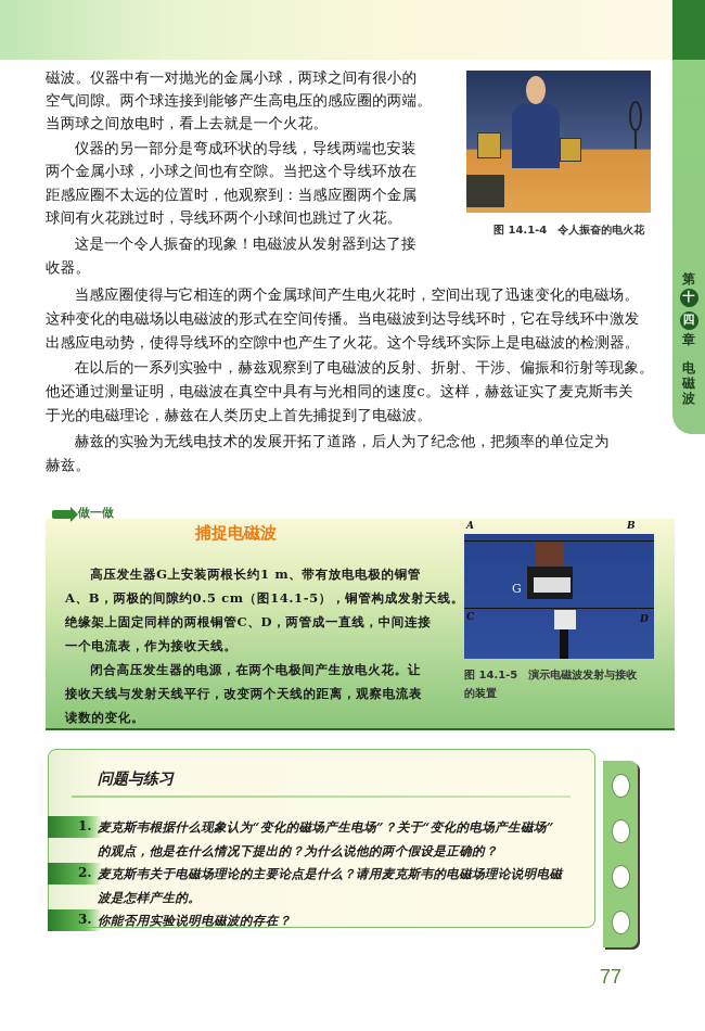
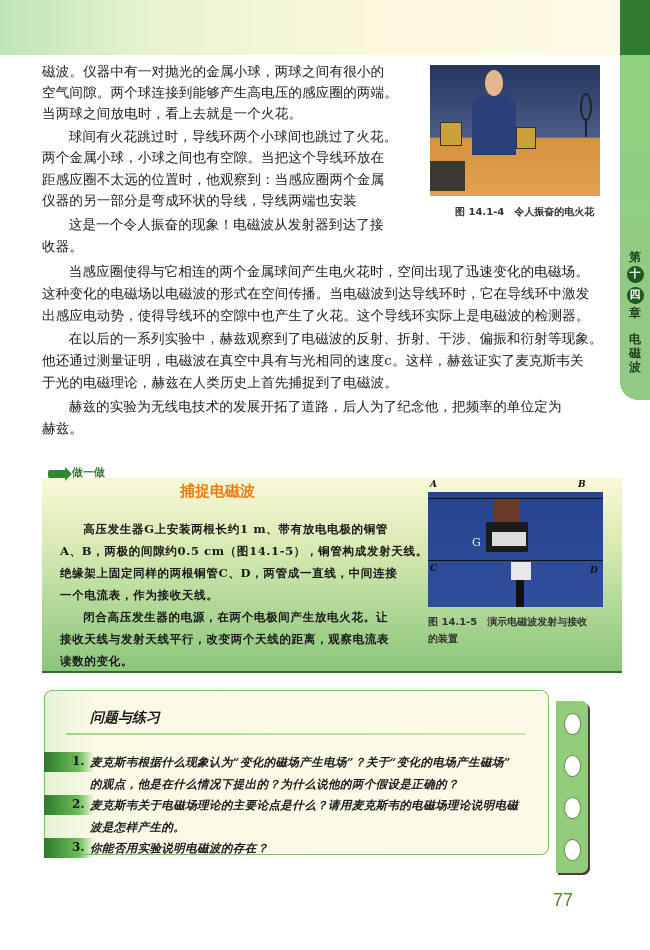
  第
  十
  四
  章
  电
  磁
  波
  磁波。仪器中有一对抛光的金属小球，两球之间有很小的
  空气间隙。两个球连接到能够产生高电压的感应圈的两端。
  当两球之间放电时，看上去就是一个火花。
- 仪器的另一部分是弯成环状的导线，导线两端也安装
+ 球间有火花跳过时，导线环两个小球间也跳过了火花。
  两个金属小球，小球之间也有空隙。当把这个导线环放在
  距感应圈不太远的位置时，他观察到：当感应圈两个金属
- 球间有火花跳过时，导线环两个小球间也跳过了火花。
+ 仪器的另一部分是弯成环状的导线，导线两端也安装
  这是一个令人振奋的现象！电磁波从发射器到达了接
  收器。
  图 14.1-4 令人振奋的电火花
  当感应圈使得与它相连的两个金属球间产生电火花时，空间出现了迅速变化的电磁场。
  这种变化的电磁场以电磁波的形式在空间传播。当电磁波到达导线环时，它在导线环中激发
  出感应电动势，使得导线环的空隙中也产生了火花。这个导线环实际上是电磁波的检测器。
  在以后的一系列实验中，赫兹观察到了电磁波的反射、折射、干涉、偏振和衍射等现象。
  他还通过测量证明，电磁波在真空中具有与光相同的速度c。这样，赫兹证实了麦克斯韦关
  于光的电磁理论，赫兹在人类历史上首先捕捉到了电磁波。
  赫兹的实验为无线电技术的发展开拓了道路，后人为了纪念他，把频率的单位定为
  赫兹。
  做一做
  捕捉电磁波
  高压发生器G上安装两根长约1 m、带有放电电极的铜管
  A、B，两极的间隙约0.5 cm（图14.1-5），铜管构成发射天线。
  绝缘架上固定同样的两根铜管C、D，两管成一直线，中间连接
  一个电流表，作为接收天线。
  闭合高压发生器的电源，在两个电极间产生放电火花。让
  接收天线与发射天线平行，改变两个天线的距离，观察电流表
  读数的变化。
  A
  B
  G
  C
  D
  图 14.1-5 演示电磁波发射与接收
  的装置
  问题与练习
  1.
  麦克斯韦根据什么现象认为“变化的磁场产生电场”？关于“变化的电场产生磁场”
  的观点，他是在什么情况下提出的？为什么说他的两个假设是正确的？
  2.
  麦克斯韦关于电磁场理论的主要论点是什么？请用麦克斯韦的电磁场理论说明电磁
  波是怎样产生的。
  3.
  你能否用实验说明电磁波的存在？
  77
